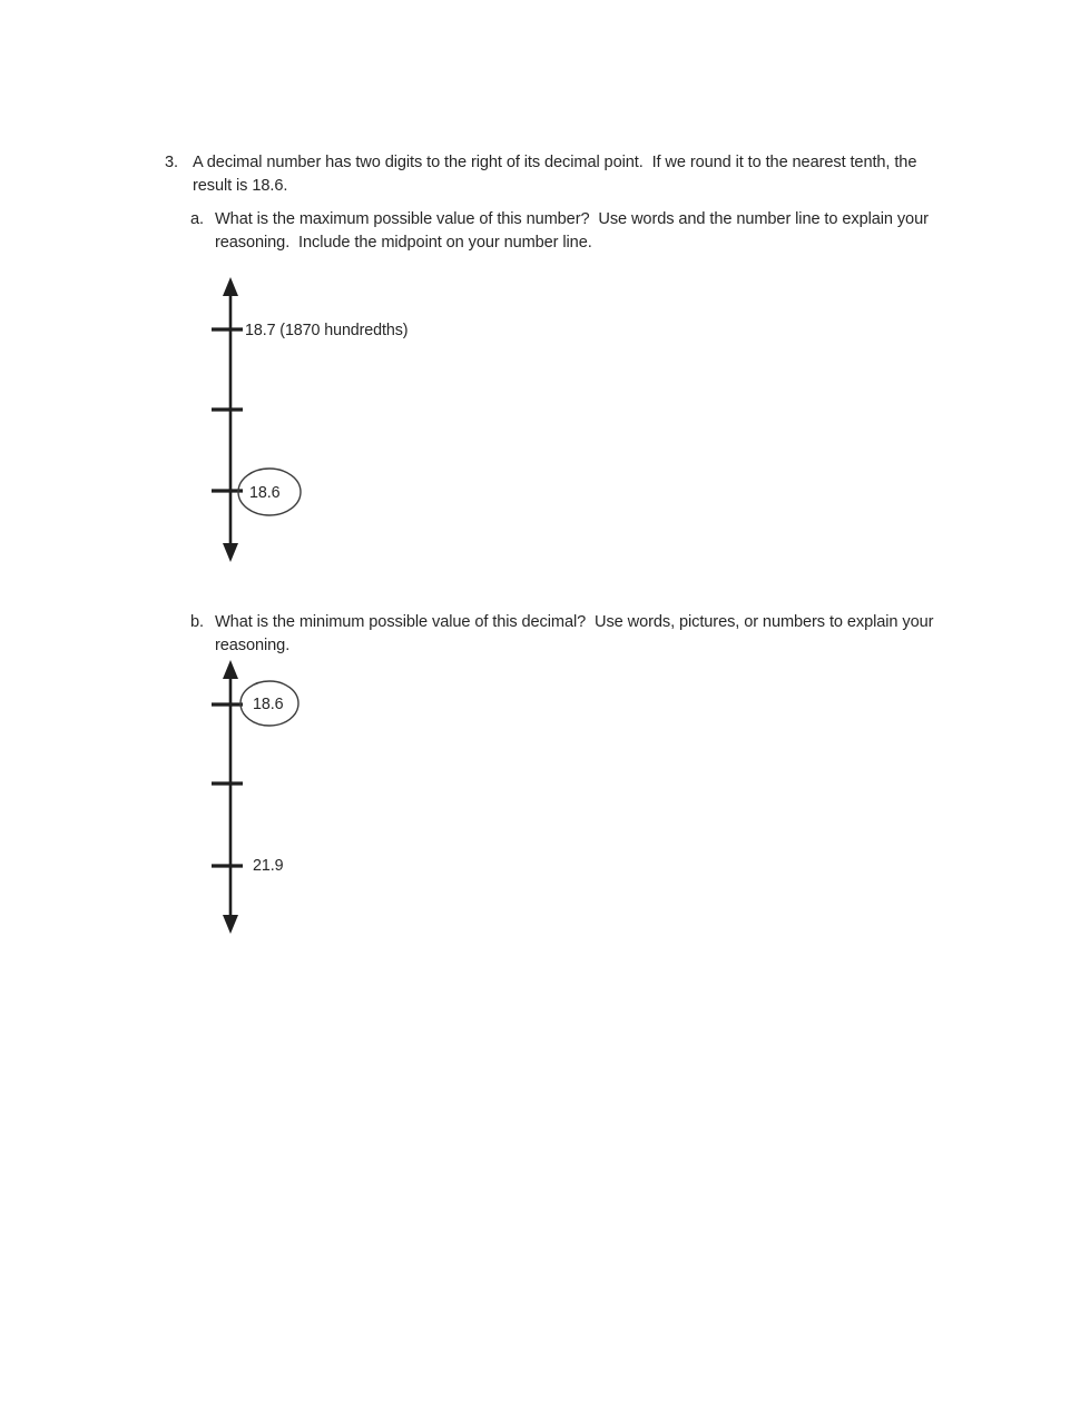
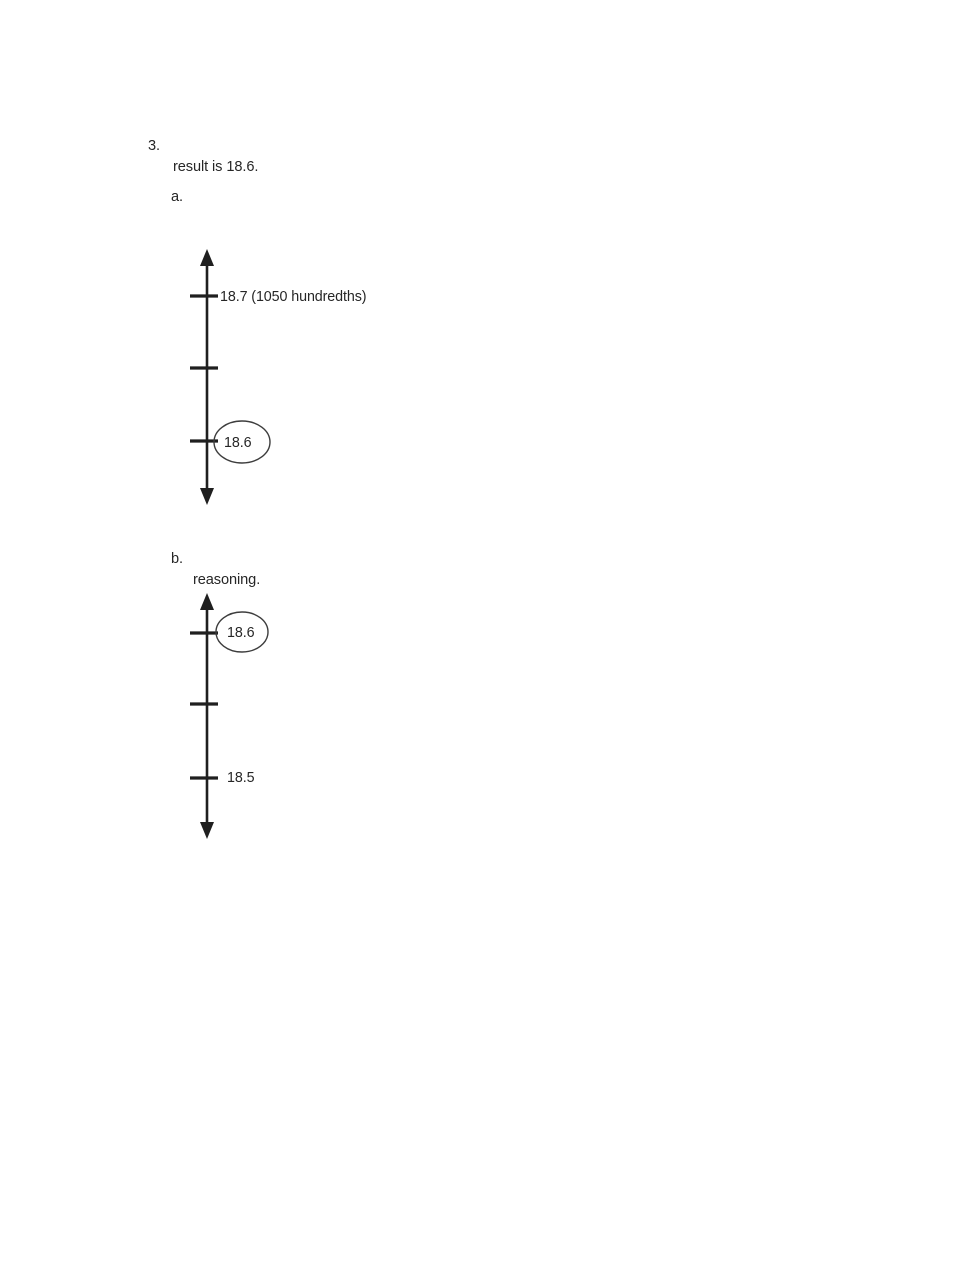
  3.
- A decimal number has two digits to the right of its decimal point. If we round it to the nearest tenth, the
  result is 18.6.
  a.
- What is the maximum possible value of this number? Use words and the number line to explain your
- reasoning. Include the midpoint on your number line.
- 18.7 (1870 hundredths)
+ 18.7 (1050 hundredths)
  18.6
  b.
- What is the minimum possible value of this decimal? Use words, pictures, or numbers to explain your
  reasoning.
  18.6
- 21.9
+ 18.5
